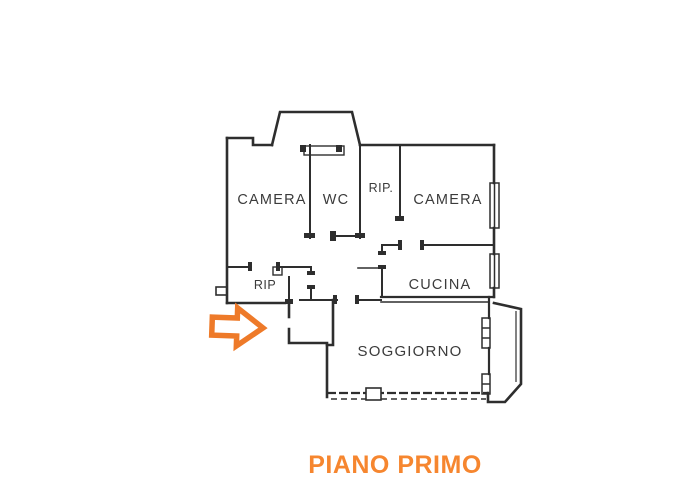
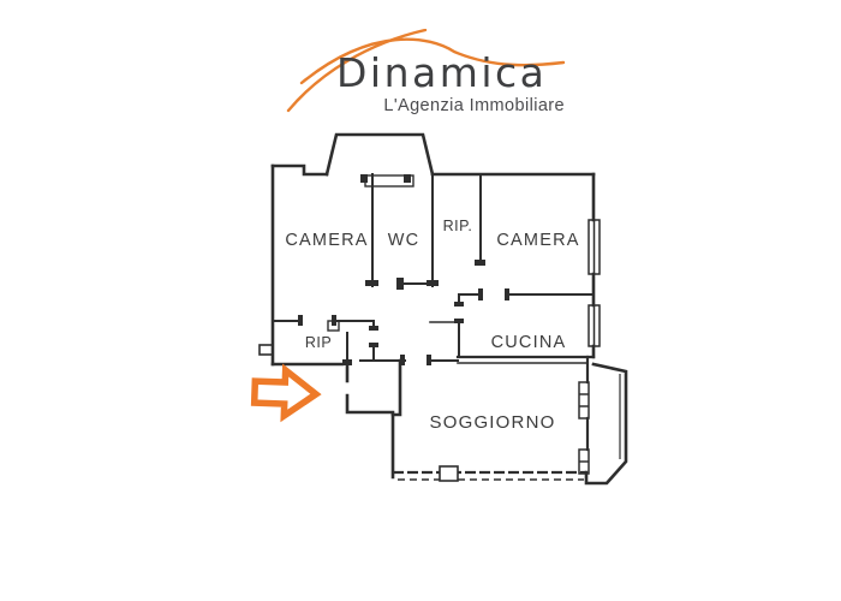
+ Dinamica
+ L'Agenzia Immobiliare
  CAMERA
  WC
  RIP.
  CAMERA
  RIP
  CUCINA
  SOGGIORNO
- PIANO PRIMO
